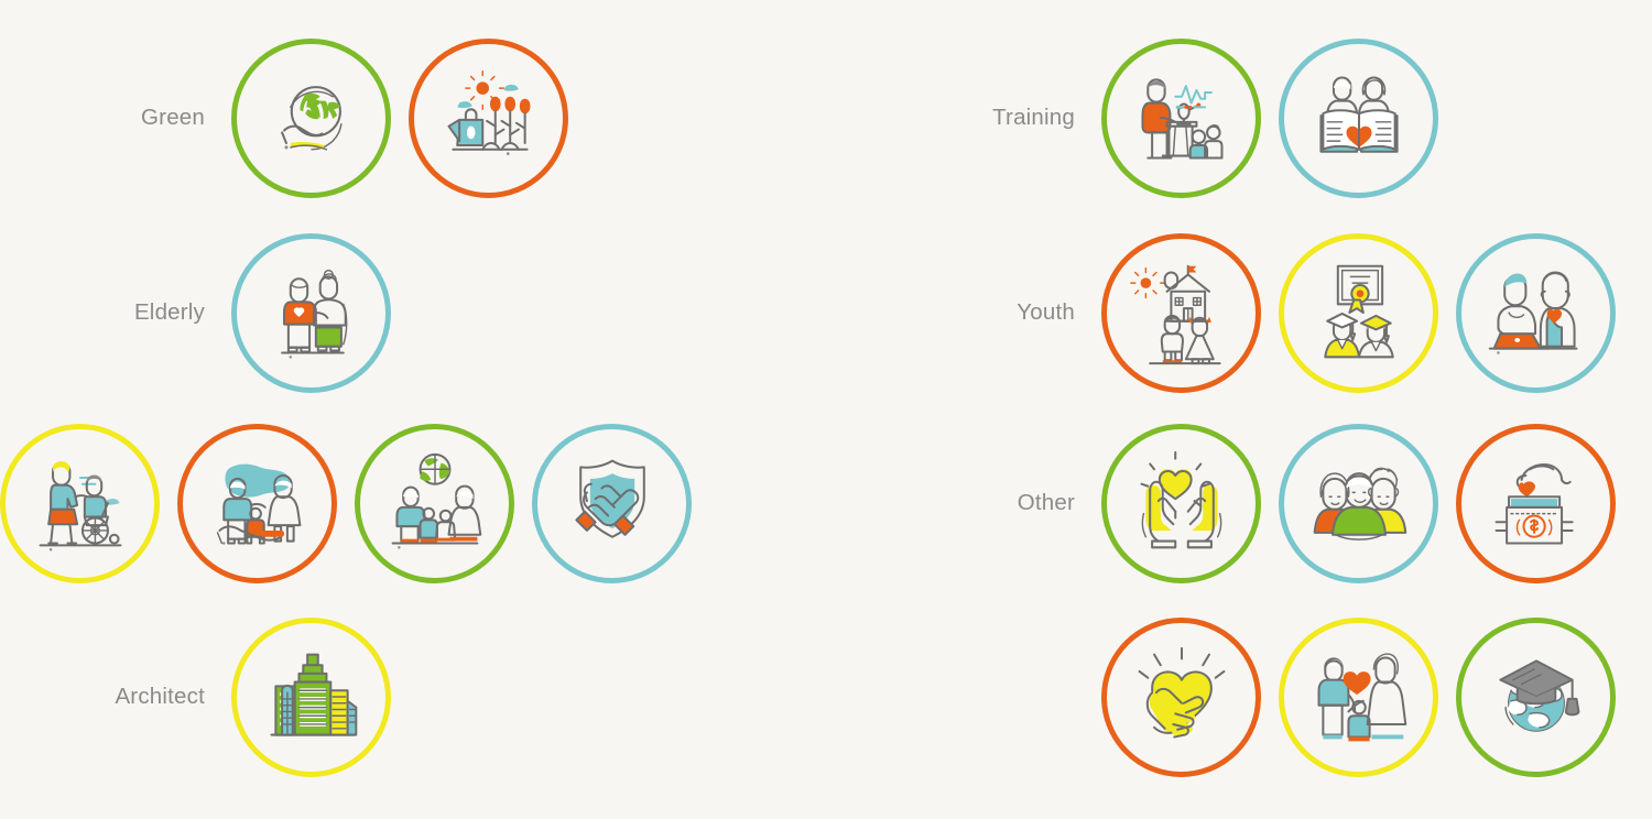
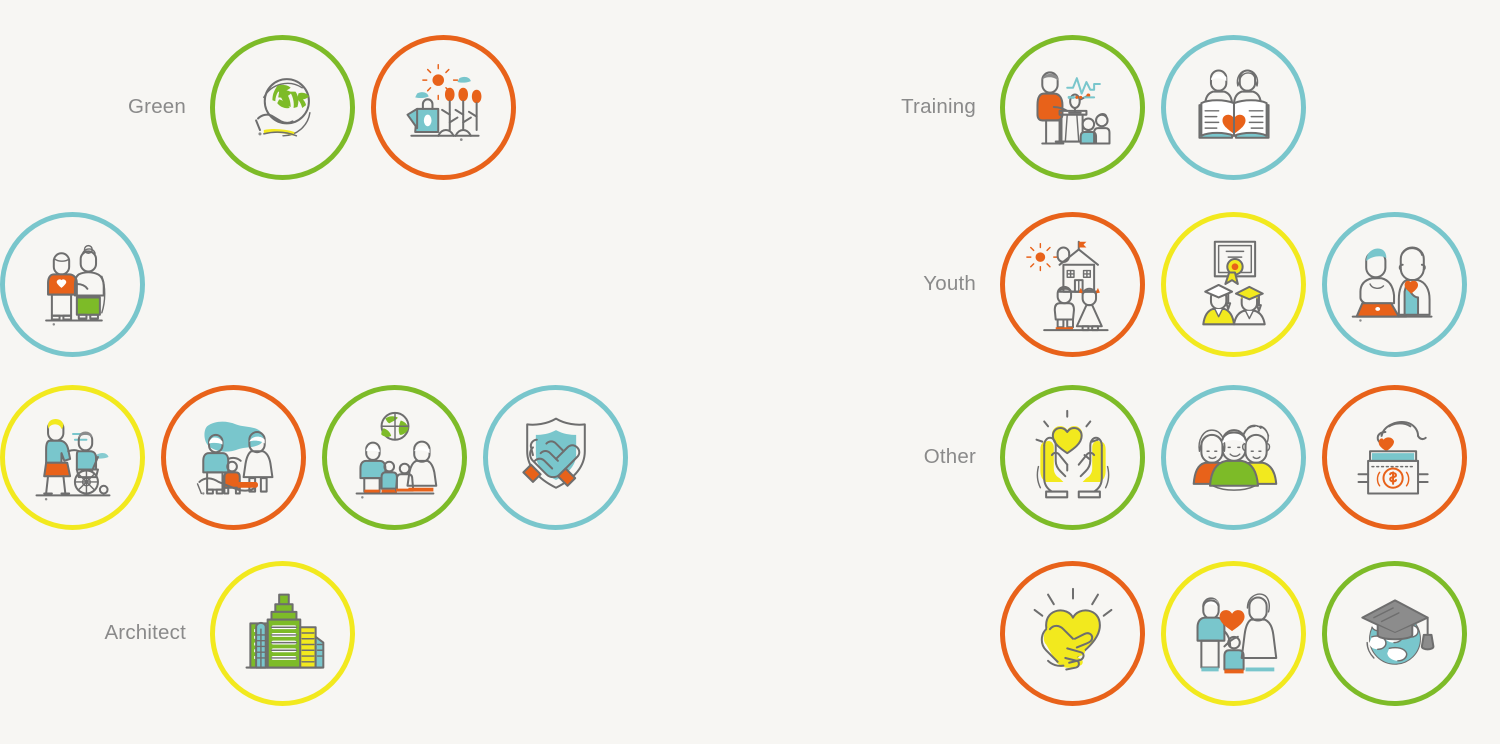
  Green
- Elderly
  Architect
  Training
  Youth
  Other
